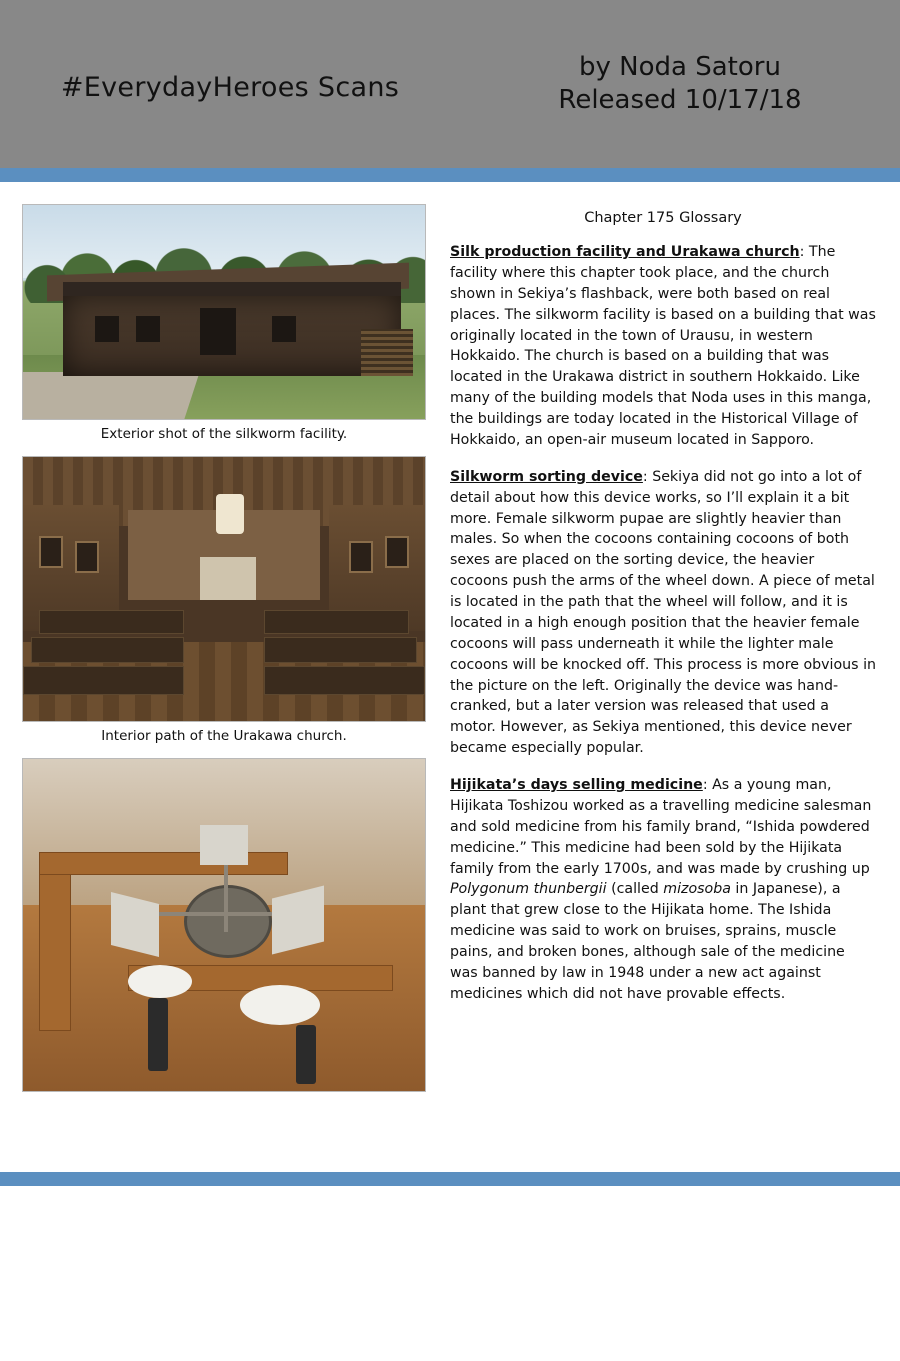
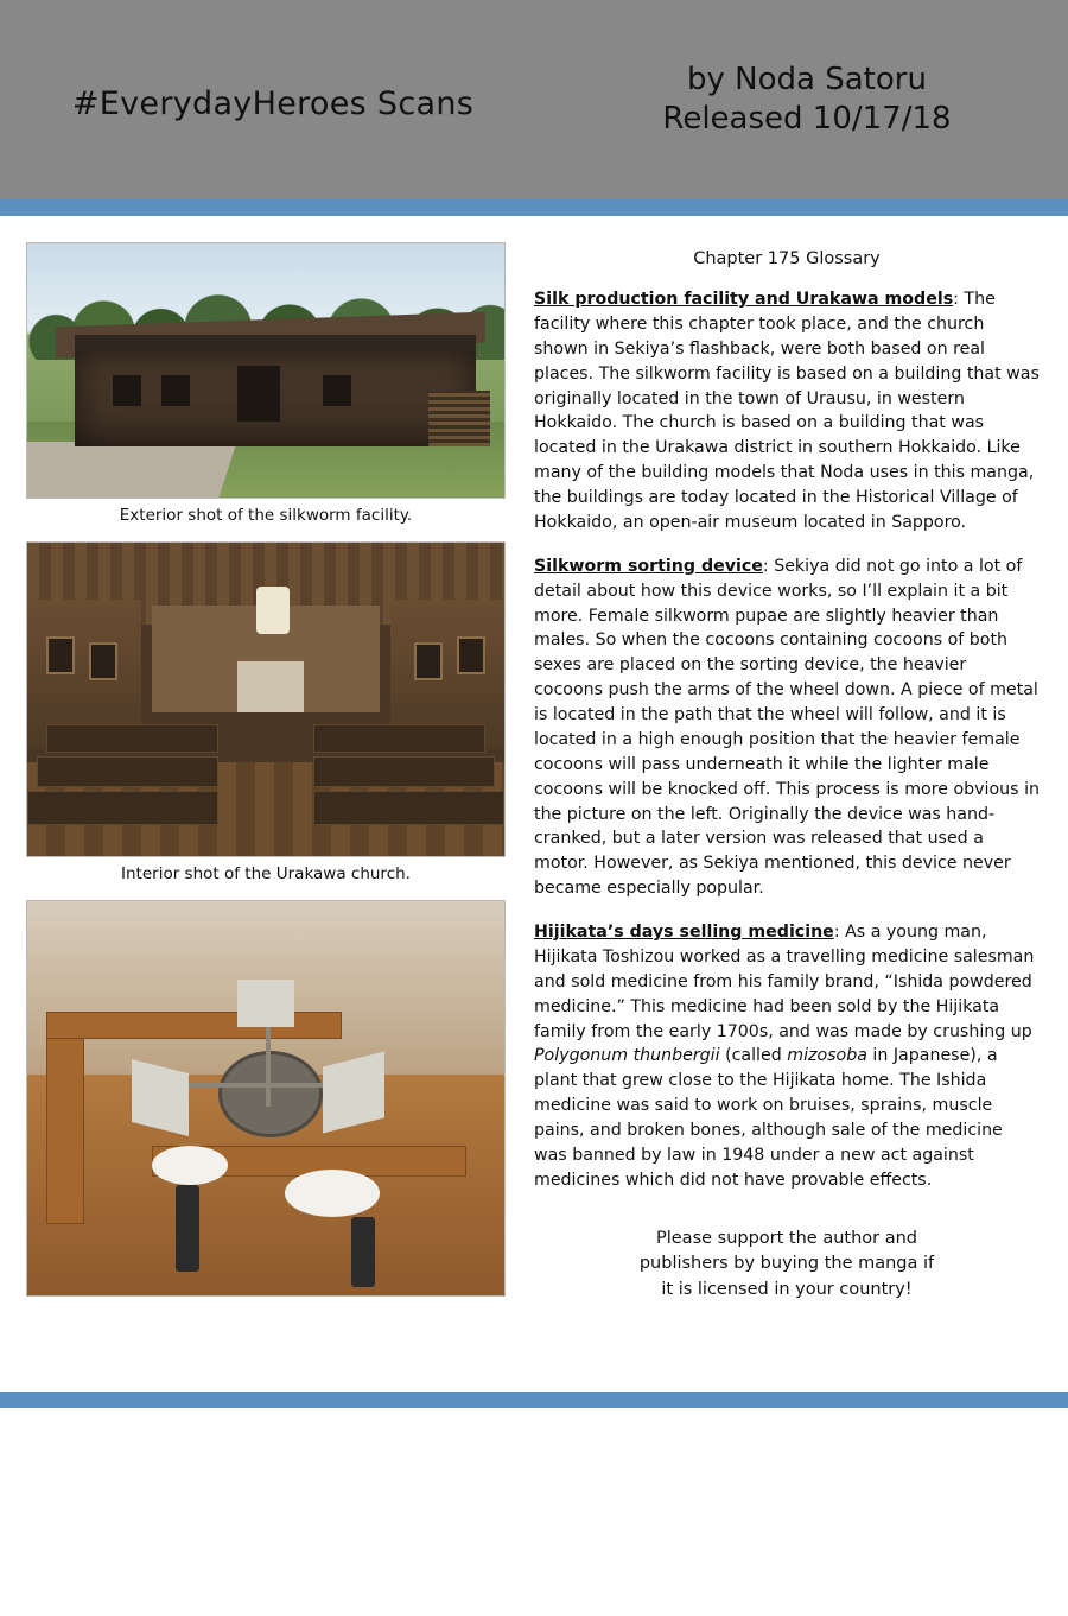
  #EverydayHeroes Scans
  by Noda Satoru
  Released 10/17/18
  Exterior shot of the silkworm facility.
- Interior path of the Urakawa church.
+ Interior shot of the Urakawa church.
  Chapter 175 Glossary
- Silk production facility and Urakawa church: The facility where this chapter took place, and the church shown in Sekiya’s flashback, were both based on real places. The silkworm facility is based on a building that was originally located in the town of Urausu, in western Hokkaido. The church is based on a building that was located in the Urakawa district in southern Hokkaido. Like many of the building models that Noda uses in this manga, the buildings are today located in the Historical Village of Hokkaido, an open-air museum located in Sapporo.
+ Silk production facility and Urakawa models: The facility where this chapter took place, and the church shown in Sekiya’s flashback, were both based on real places. The silkworm facility is based on a building that was originally located in the town of Urausu, in western Hokkaido. The church is based on a building that was located in the Urakawa district in southern Hokkaido. Like many of the building models that Noda uses in this manga, the buildings are today located in the Historical Village of Hokkaido, an open-air museum located in Sapporo.
  Silkworm sorting device: Sekiya did not go into a lot of detail about how this device works, so I’ll explain it a bit more. Female silkworm pupae are slightly heavier than males. So when the cocoons containing cocoons of both sexes are placed on the sorting device, the heavier cocoons push the arms of the wheel down. A piece of metal is located in the path that the wheel will follow, and it is located in a high enough position that the heavier female cocoons will pass underneath it while the lighter male cocoons will be knocked off. This process is more obvious in the picture on the left. Originally the device was hand-cranked, but a later version was released that used a motor. However, as Sekiya mentioned, this device never became especially popular.
  Hijikata’s days selling medicine: As a young man, Hijikata Toshizou worked as a travelling medicine salesman and sold medicine from his family brand, “Ishida powdered medicine.” This medicine had been sold by the Hijikata family from the early 1700s, and was made by crushing up Polygonum thunbergii (called mizosoba in Japanese), a plant that grew close to the Hijikata home. The Ishida medicine was said to work on bruises, sprains, muscle pains, and broken bones, although sale of the medicine was banned by law in 1948 under a new act against medicines which did not have provable effects.
+ Please support the author and
+ publishers by buying the manga if
+ it is licensed in your country!
